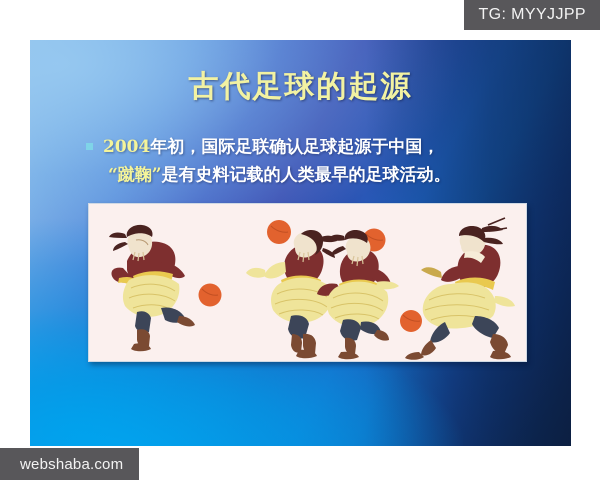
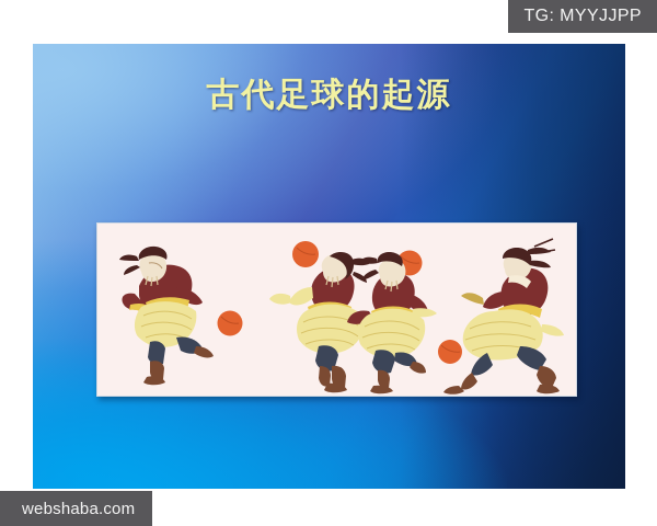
  古代足球的起源
- 2004年初，国际足联确认足球起源于中国，
- “蹴鞠”是有史料记载的人类最早的足球活动。
  TG: MYYJJPP
  webshaba.com
